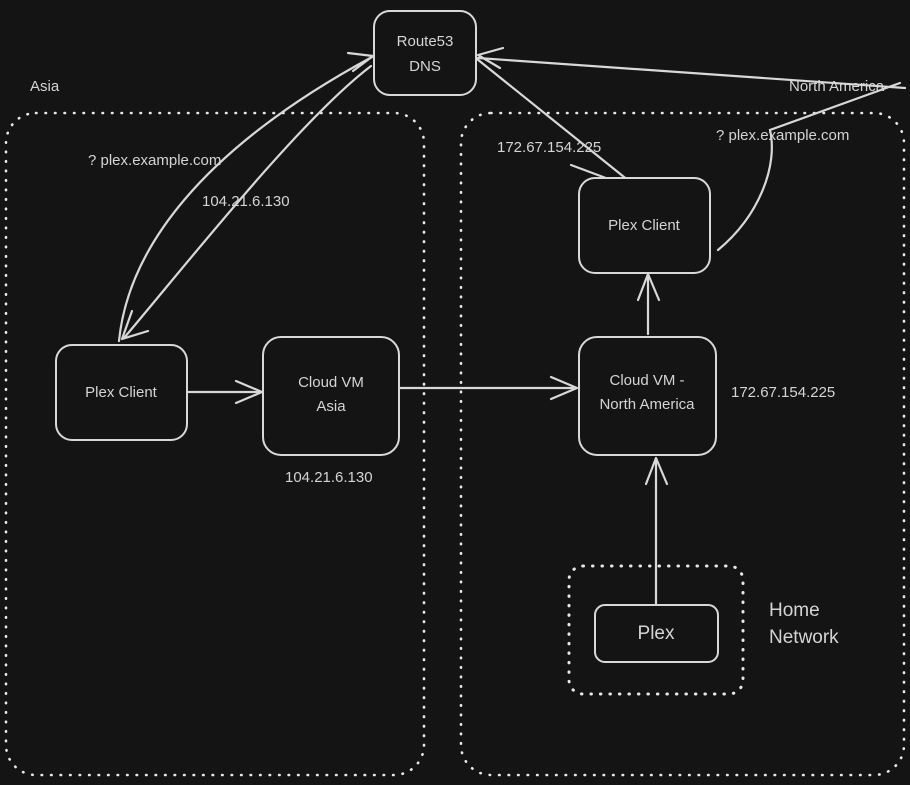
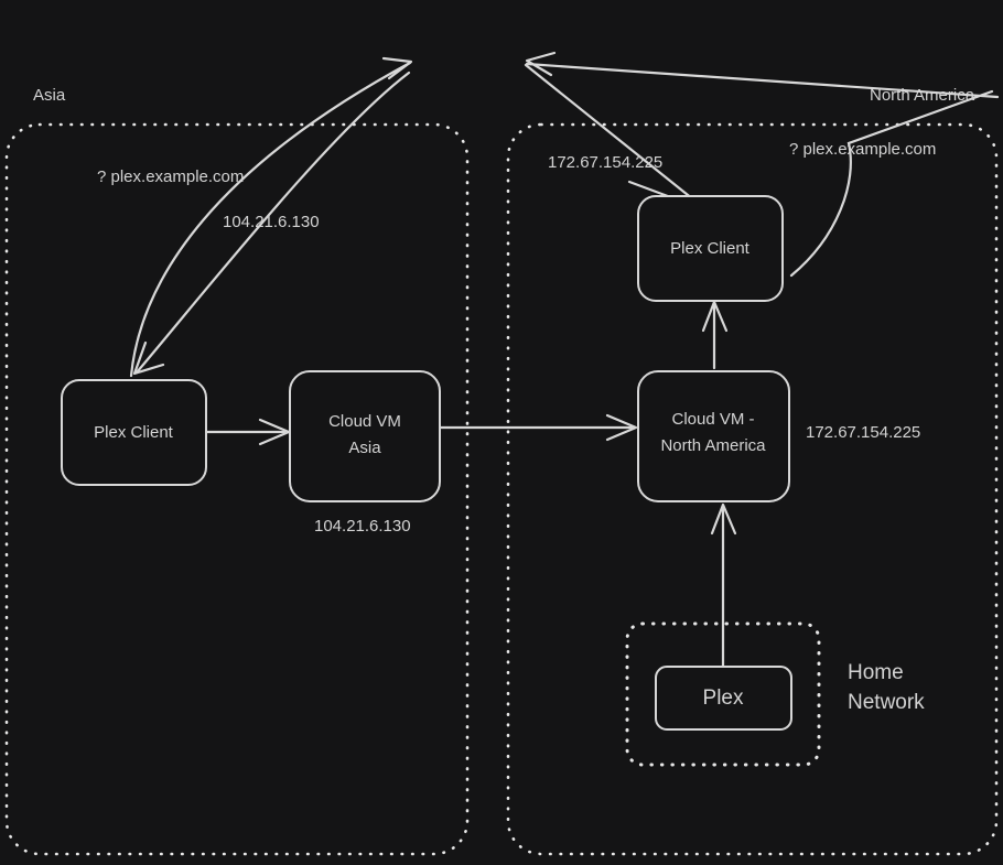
  Asia
  North Ameri
  Home
  Network
  ? plex.example.com
  104.21.6.130
  172.67.154.225
  ? plex.example.com
- Route53
- DNS
  Plex Client
  Cloud VM
  Asia
  104.21.6.130
  Plex Client
  Cloud VM -
  North America
  172.67.154.225
  Plex
